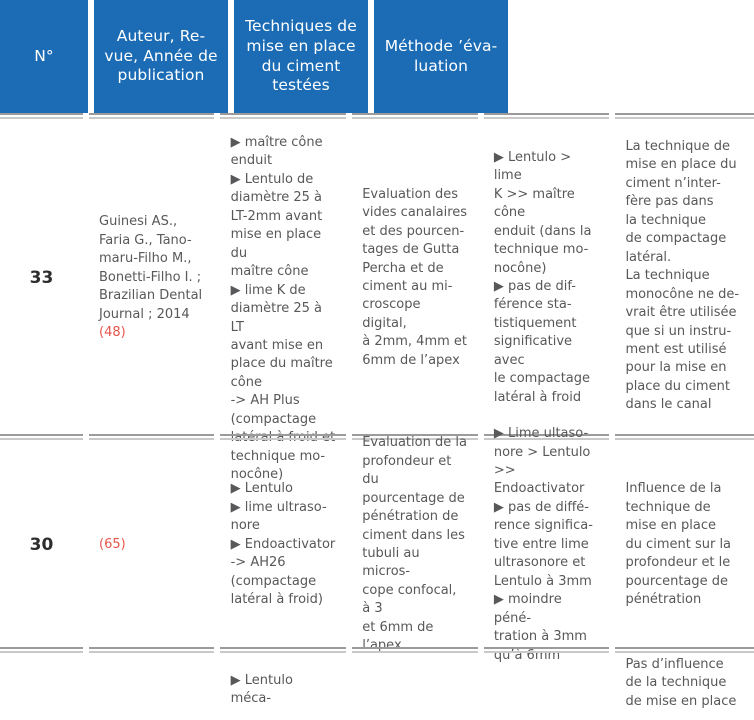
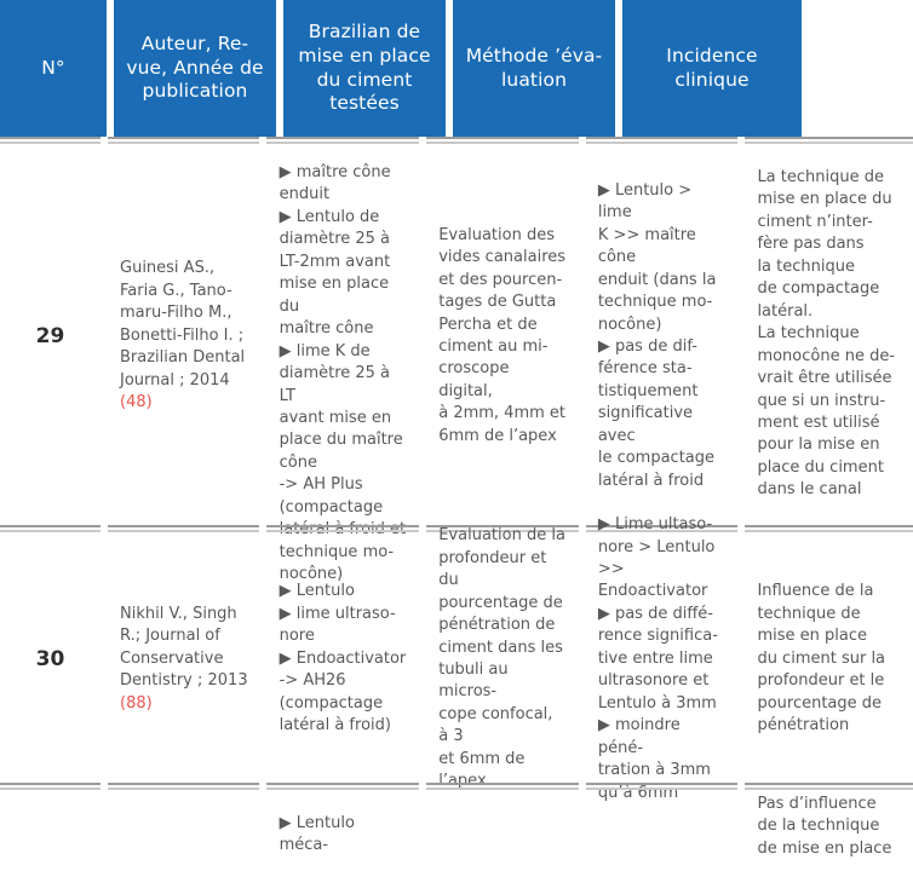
  N°
  Auteur, Re- vue, Année de publication
- Techniques de mise en place du ciment testées
+ Brazilian de mise en place du ciment testées
  Méthode ’éva- luation
+ Incidence clinique
- 33
+ 29
  Guinesi AS.,
  Faria G., Tano-
  maru-Filho M.,
  Bonetti-Filho I. ;
  Brazilian Dental
  Journal ; 2014 (48)
  ▶ maître cône
  enduit
  ▶ Lentulo de
  diamètre 25 à
  LT-2mm avant
  mise en place du
  maître cône
  ▶ lime K de
  diamètre 25 à LT
  avant mise en
  place du maître
  cône
  -> AH Plus
  (compactage
  latéral à froid et
  technique mo-
  nocône)
  Evaluation des
  vides canalaires
  et des pourcen-
  tages de Gutta
  Percha et de
  ciment au mi-
  croscope digital,
  à 2mm, 4mm et
  6mm de l’apex
  ▶ Lentulo > lime
  K >> maître cône
  enduit (dans la
  technique mo-
  nocône)
  ▶ pas de dif-
  férence sta-
  tistiquement
  significative avec
  le compactage
  latéral à froid
  La technique de
  mise en place du
  ciment n’inter-
  fère pas dans
  la technique
  de compactage
  latéral.
  La technique
  monocône ne de-
  vrait être utilisée
  que si un instru-
  ment est utilisé
  pour la mise en
  place du ciment
  dans le canal
  30
+ Nikhil V., Singh
+ R.; Journal of
+ Conservative
+ Dentistry ; 2013
- (65)
+ (88)
  ▶ Lentulo
  ▶ lime ultraso-
  nore
  ▶ Endoactivator
  -> AH26
  (compactage
  latéral à froid)
  Evaluation de la
  profondeur et du
  pourcentage de
  pénétration de
  ciment dans les
  tubuli au micros-
  cope confocal, à 3
  et 6mm de l’apex
  ▶ Lime ultaso-
  nore > Lentulo >>
  Endoactivator
  ▶ pas de diffé-
  rence significa-
  tive entre lime
  ultrasonore et
  Lentulo à 3mm
  ▶ moindre péné-
  tration à 3mm
  qu’à 6mm
  Influence de la
  technique de
  mise en place
  du ciment sur la
  profondeur et le
  pourcentage de
  pénétration
  ▶ Lentulo méca-
  Pas d’influence
  de la technique
  de mise en place
